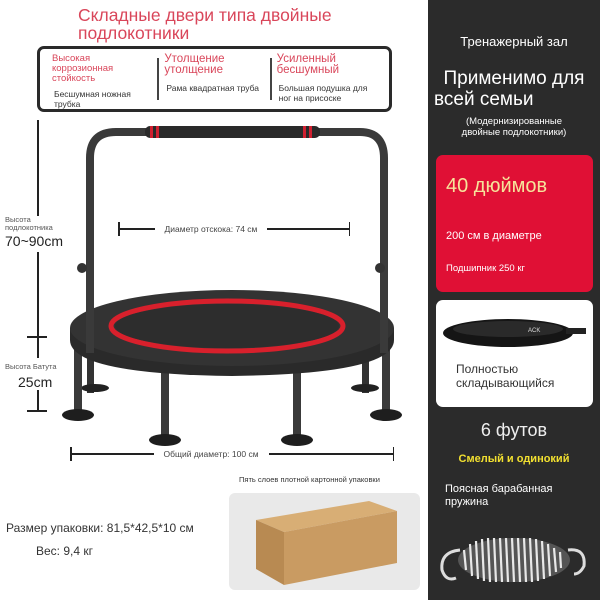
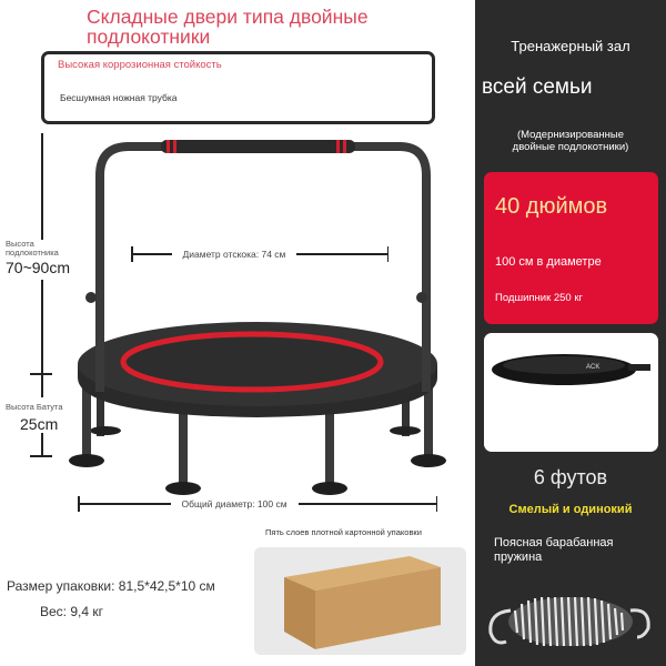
  Складные двери типа двойные
  подлокотники
  Высокая коррозионная стойкость
  Бесшумная ножная трубка
- Утолщение утолщение
- Рама квадратная труба
- Усиленный бесшумный
- Большая подушка для ног на присоске
  Высота подлокотника
  70~90cm
  Высота Батута
  25cm
  Диаметр отскока: 74 см
  Общий диаметр: 100 см
  Пять слоев плотной картонной упаковки
  Размер упаковки: 81,5*42,5*10 см
  Вес: 9,4 кг
  Тренажерный зал
- Применимо для
  всей семьи
  (Модернизированные
  двойные подлокотники)
  40 дюймов
- 200 см в диаметре
+ 100 см в диаметре
  Подшипник 250 кг
- Полностью
- складывающийся
  6 футов
  Смелый и одинокий
  Поясная барабанная
  пружина
